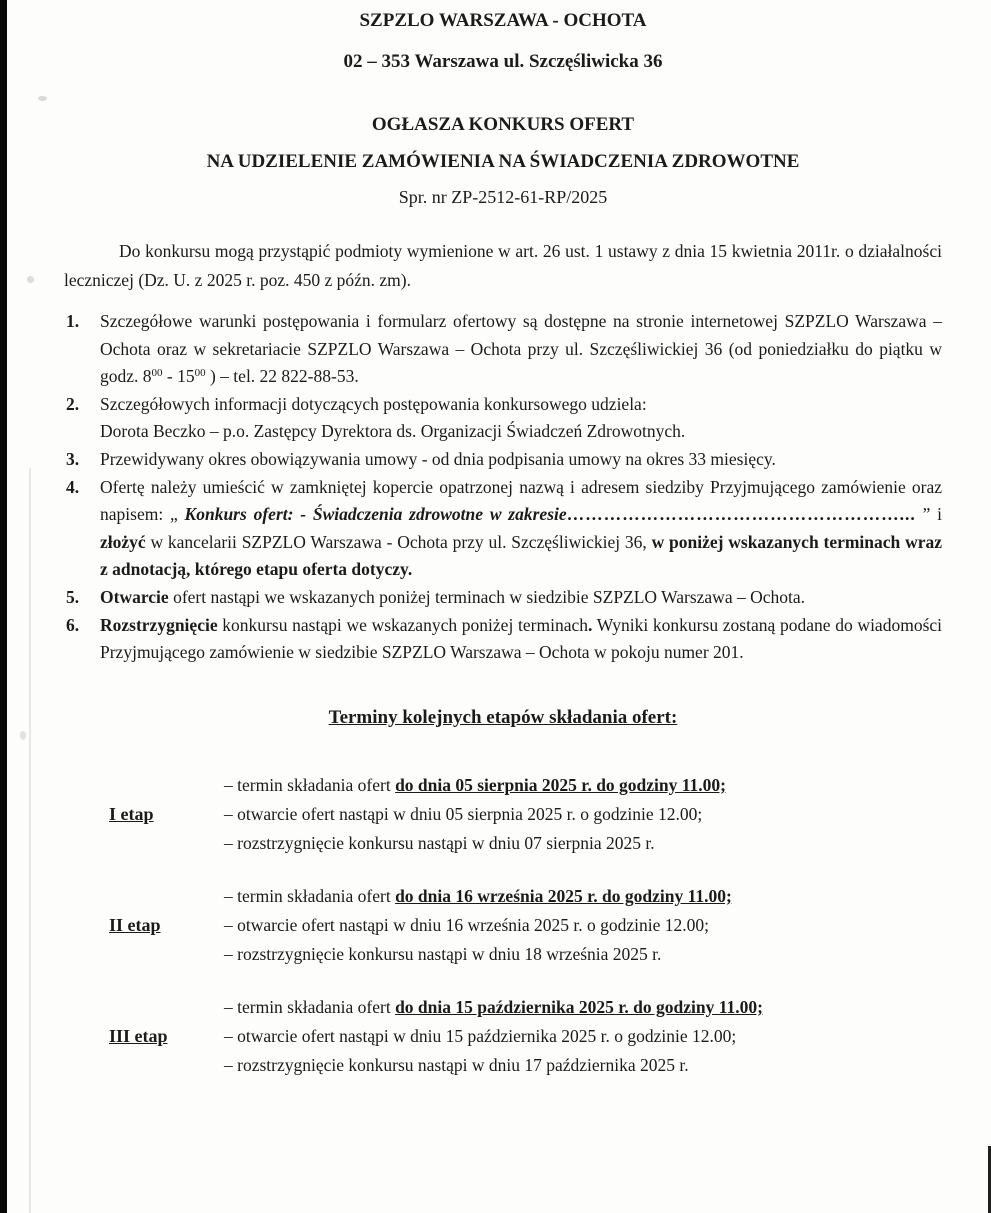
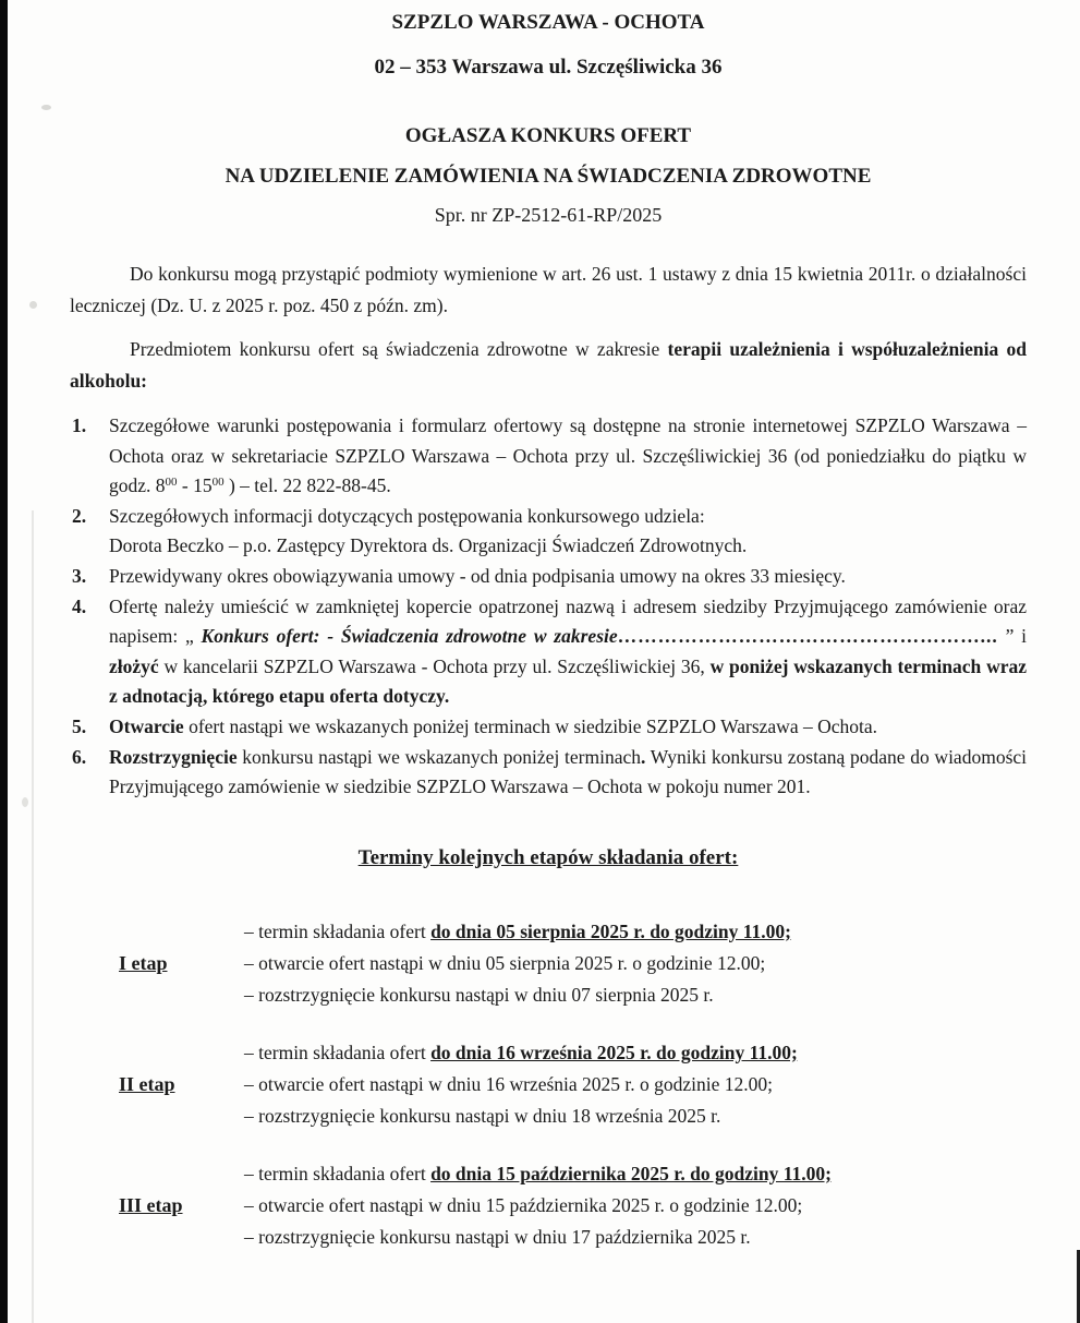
  SZPZLO WARSZAWA - OCHOTA
  02 – 353 Warszawa ul. Szczęśliwicka 36
  OGŁASZA KONKURS OFERT
  NA UDZIELENIE ZAMÓWIENIA NA ŚWIADCZENIA ZDROWOTNE
  Spr. nr ZP-2512-61-RP/2025
  Do konkursu mogą przystąpić podmioty wymienione w art. 26 ust. 1 ustawy z dnia 15 kwietnia 2011r. o działalności leczniczej (Dz. U. z 2025 r. poz. 450 z późn. zm).
+ Przedmiotem konkursu ofert są świadczenia zdrowotne w zakresie terapii uzależnienia i współuzależnienia od alkoholu:
  1.
- Szczegółowe warunki postępowania i formularz ofertowy są dostępne na stronie internetowej SZPZLO Warszawa – Ochota oraz w sekretariacie SZPZLO Warszawa – Ochota przy ul. Szczęśliwickiej 36 (od poniedziałku do piątku w godz. 800 - 1500 ) – tel. 22 822-88-53.
+ Szczegółowe warunki postępowania i formularz ofertowy są dostępne na stronie internetowej SZPZLO Warszawa – Ochota oraz w sekretariacie SZPZLO Warszawa – Ochota przy ul. Szczęśliwickiej 36 (od poniedziałku do piątku w godz. 800 - 1500 ) – tel. 22 822-88-45.
  2.
  Szczegółowych informacji dotyczących postępowania konkursowego udziela:
  Dorota Beczko – p.o. Zastępcy Dyrektora ds. Organizacji Świadczeń Zdrowotnych.
  3.
  Przewidywany okres obowiązywania umowy - od dnia podpisania umowy na okres 33 miesięcy.
  4.
  Ofertę należy umieścić w zamkniętej kopercie opatrzonej nazwą i adresem siedziby Przyjmującego zamówienie oraz napisem: „ Konkurs ofert: - Świadczenia zdrowotne w zakresie………………………………………………... ” i złożyć w kancelarii SZPZLO Warszawa - Ochota przy ul. Szczęśliwickiej 36, w poniżej wskazanych terminach wraz z adnotacją, którego etapu oferta dotyczy.
  5.
  Otwarcie ofert nastąpi we wskazanych poniżej terminach w siedzibie SZPZLO Warszawa – Ochota.
  6.
  Rozstrzygnięcie konkursu nastąpi we wskazanych poniżej terminach. Wyniki konkursu zostaną podane do wiadomości Przyjmującego zamówienie w siedzibie SZPZLO Warszawa – Ochota w pokoju numer 201.
  Terminy kolejnych etapów składania ofert:
  I etap
  – termin składania ofert do dnia 05 sierpnia 2025 r. do godziny 11.00;
  – otwarcie ofert nastąpi w dniu 05 sierpnia 2025 r. o godzinie 12.00;
  – rozstrzygnięcie konkursu nastąpi w dniu 07 sierpnia 2025 r.
  II etap
  – termin składania ofert do dnia 16 września 2025 r. do godziny 11.00;
  – otwarcie ofert nastąpi w dniu 16 września 2025 r. o godzinie 12.00;
  – rozstrzygnięcie konkursu nastąpi w dniu 18 września 2025 r.
  III etap
  – termin składania ofert do dnia 15 października 2025 r. do godziny 11.00;
  – otwarcie ofert nastąpi w dniu 15 października 2025 r. o godzinie 12.00;
  – rozstrzygnięcie konkursu nastąpi w dniu 17 października 2025 r.
